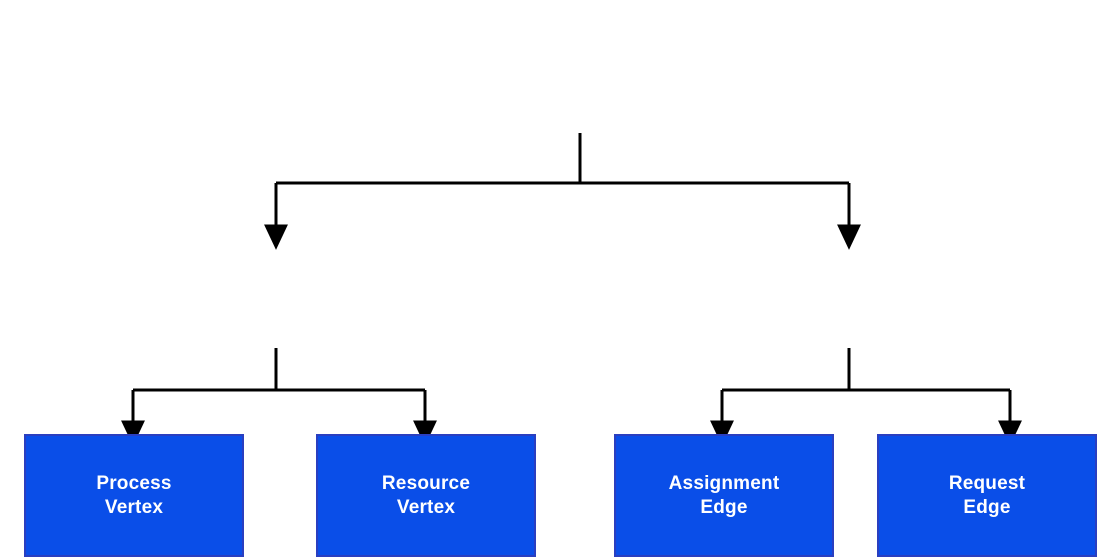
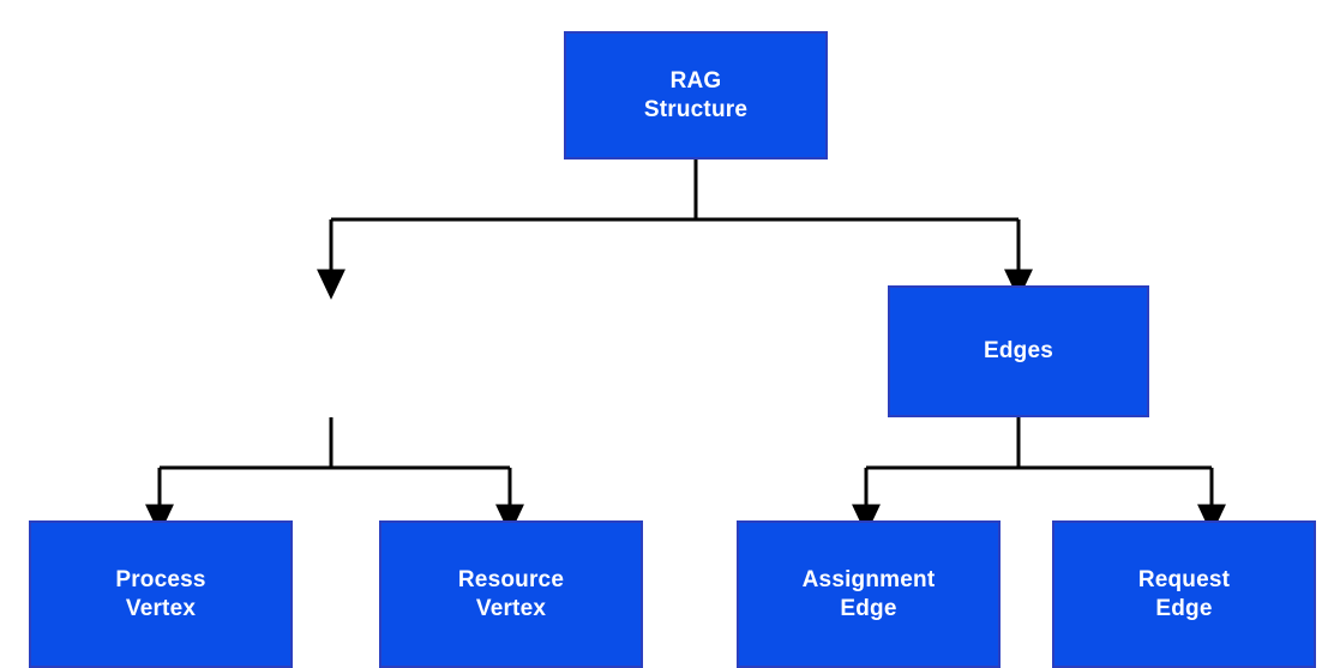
+ RAG
+ Structure
+ Edges
  Process
  Vertex
  Resource
  Vertex
  Assignment
  Edge
  Request
  Edge
